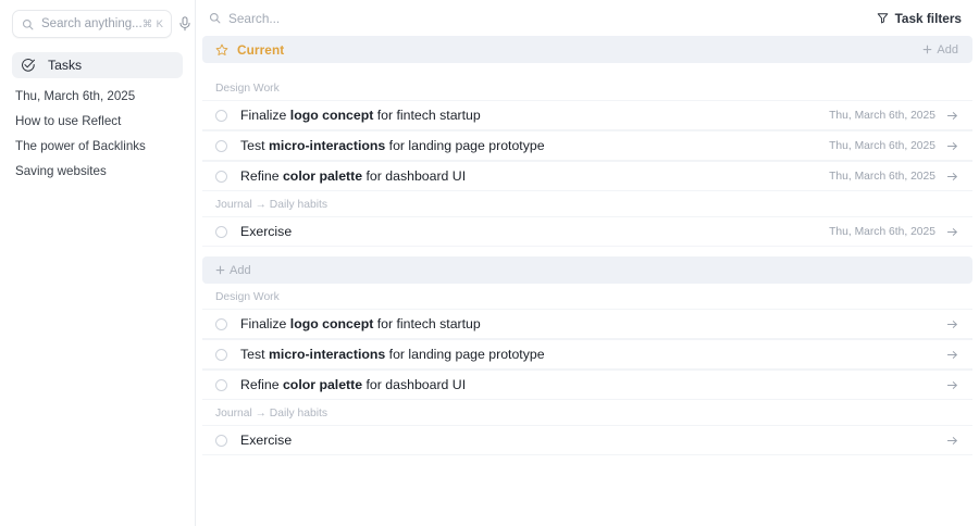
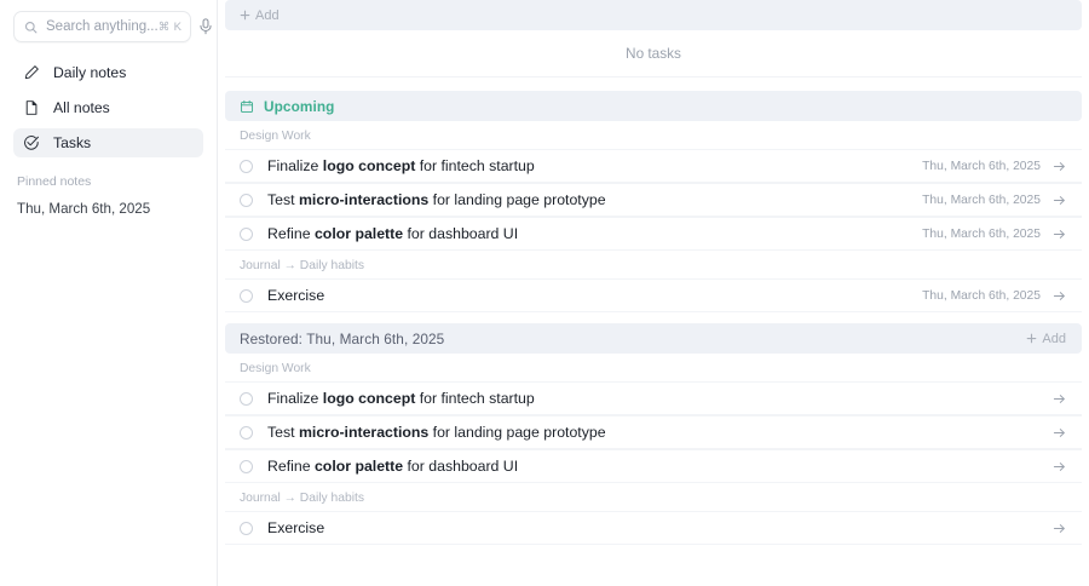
  Search anything...
  ⌘ K
+ Daily notes
+ All notes
  Tasks
+ Pinned notes
  Thu, March 6th, 2025
- How to use Reflect
- The power of Backlinks
- Saving websites
- Search...
- Task filters
- Current
  Add
+ No tasks
+ Upcoming
  Design Work
  Finalize logo concept for fintech startup
  Thu, March 6th, 2025
  Test micro-interactions for landing page prototype
  Thu, March 6th, 2025
  Refine color palette for dashboard UI
  Thu, March 6th, 2025
  Journal → Daily habits
  Exercise
  Thu, March 6th, 2025
+ Restored: Thu, March 6th, 2025
  Add
  Design Work
  Finalize logo concept for fintech startup
  Test micro-interactions for landing page prototype
  Refine color palette for dashboard UI
  Journal → Daily habits
  Exercise
